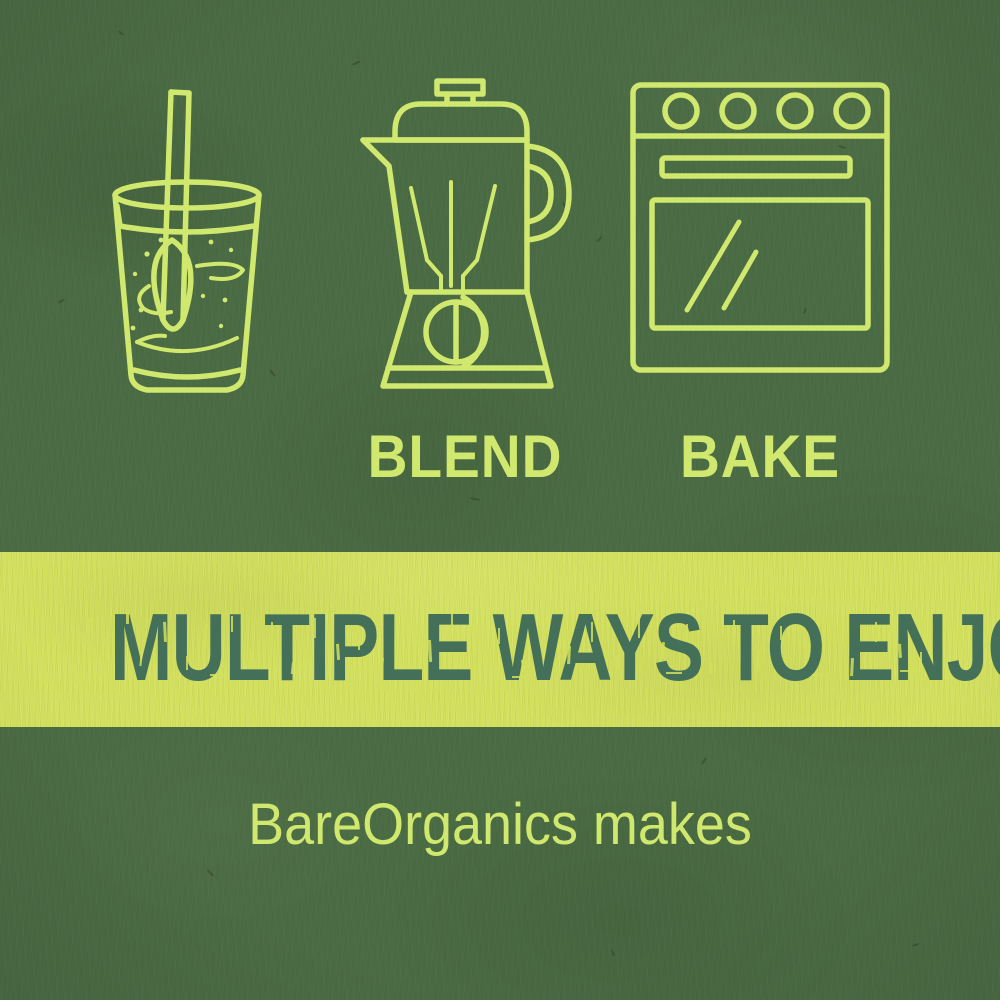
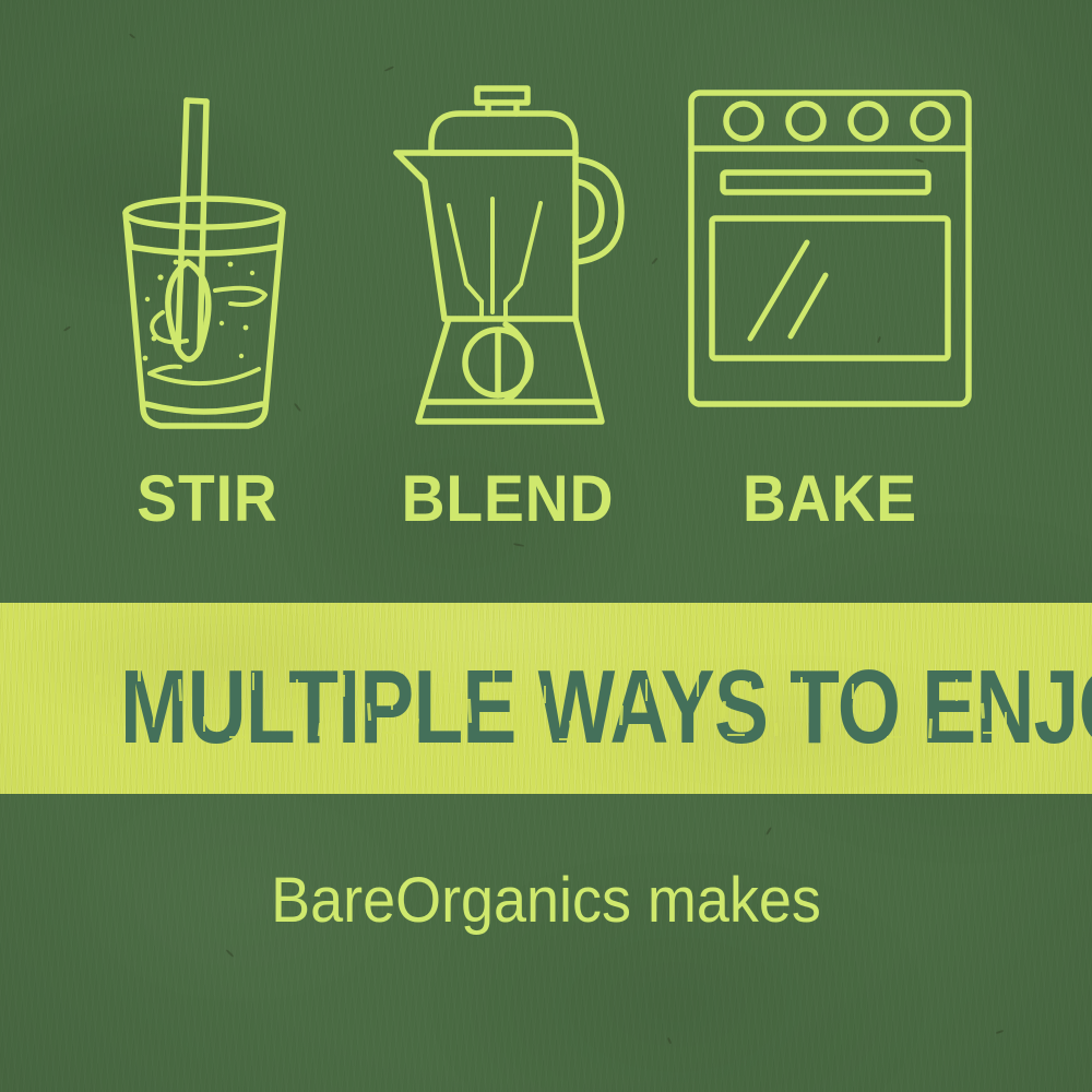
+ STIR
  BLEND
  BAKE
  MULTIPLE WAYS TO E
  BareOrganics makes
